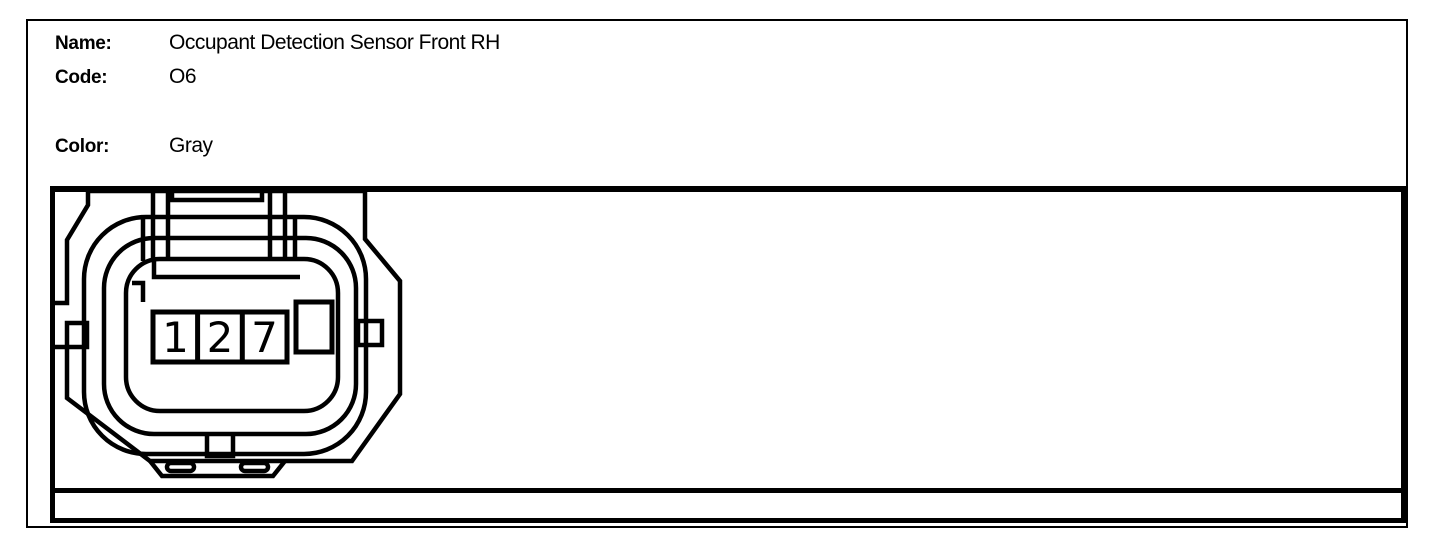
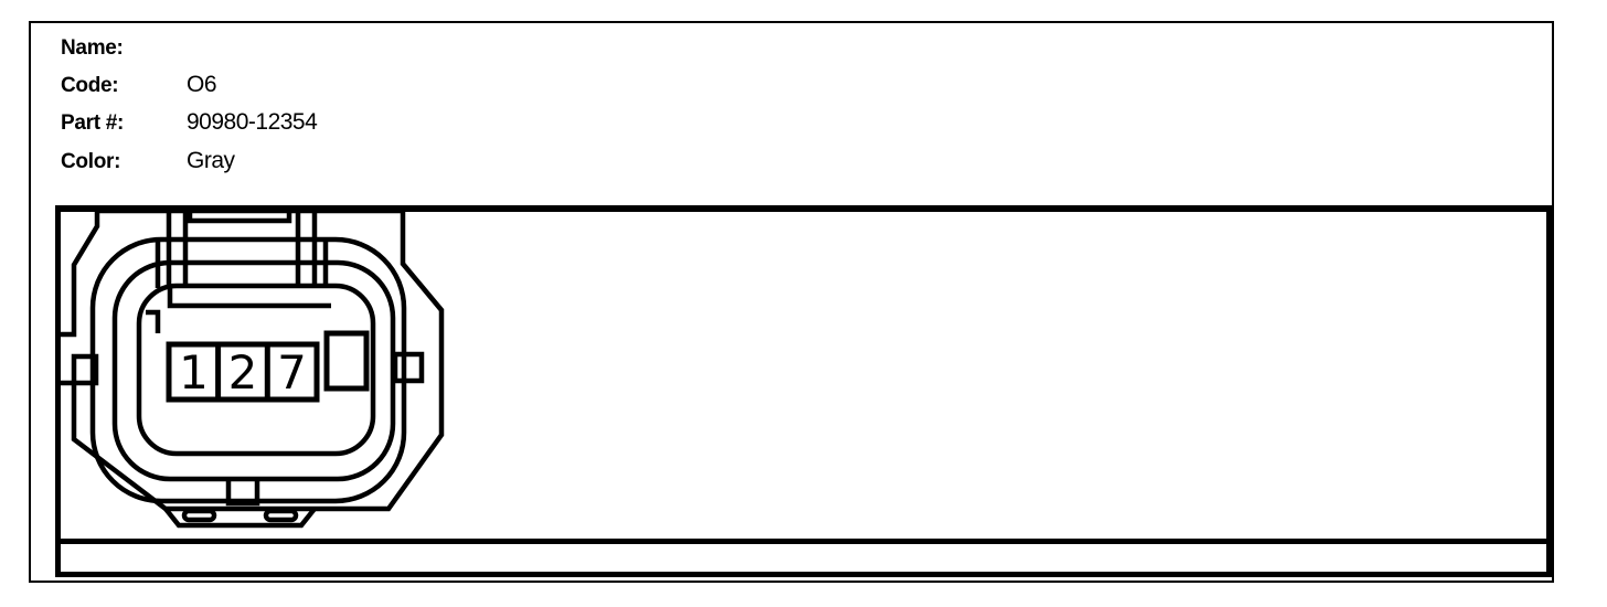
  Name:
- Occupant Detection Sensor Front RH
  Code:
  O6
+ Part #:
+ 90980-12354
  Color:
  Gray
  1
  2
  7
